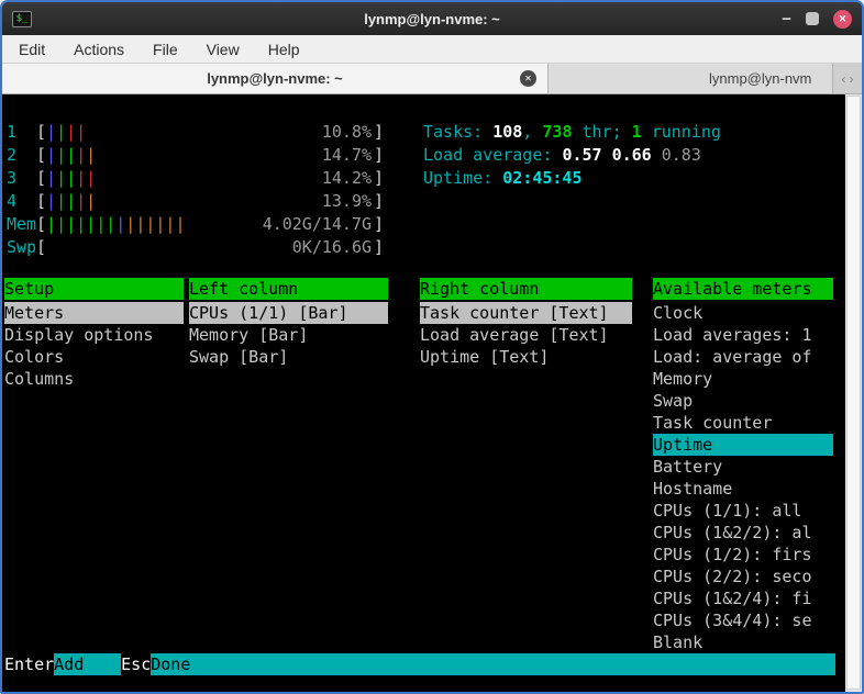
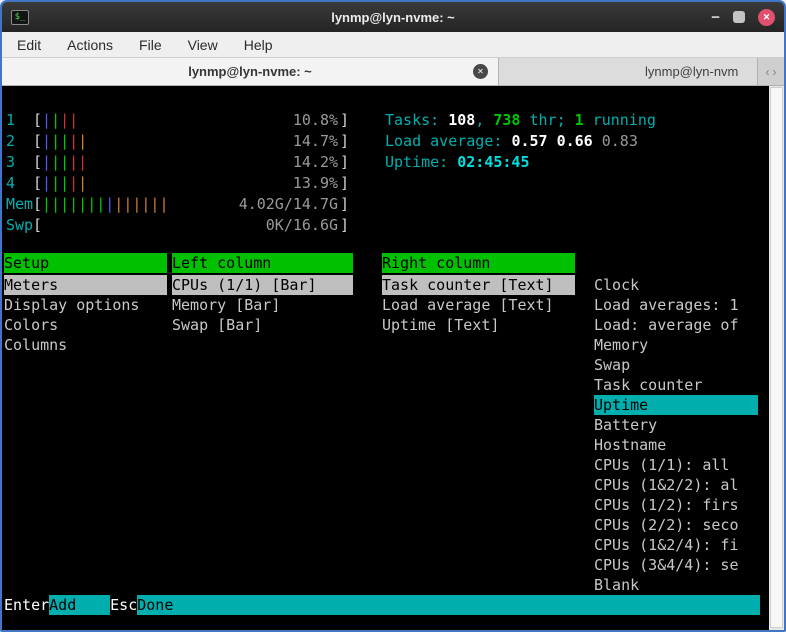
  $_
  lynmp@lyn-nvme: ~
  −
  ✕
  Edit
  Actions
  File
  View
  Help
  lynmp@lyn-nvme: ~
  ✕
  lynmp@lyn-nvm
  ‹
  ›
  1 [||||
  10.8%
  ]
  2 [|||||
  14.7%
  ]
  3 [|||||
  14.2%
  ]
  4 [|||||
  13.9%
  ]
  Mem[||||||||||||||
  4.02G/14.7G
  ]
  Swp[
  0K/16.6G
  ]
  Tasks: 108, 738 thr; 1 running
  Load average: 0.57 0.66 0.83
  Uptime: 02:45:45
  Setup
  Meters
  Display options
  Colors
  Columns
  Left column
  CPUs (1/1) [Bar]
  Memory [Bar]
  Swap [Bar]
  Right column
  Task counter [Text]
  Load average [Text]
  Uptime [Text]
- Available meters
  Clock
  Load averages: 1
  Load: average of
  Memory
  Swap
  Task counter
  Uptime
  Battery
  Hostname
  CPUs (1/1): all
  CPUs (1&2/2): al
  CPUs (1/2): firs
  CPUs (2/2): seco
  CPUs (1&2/4): fi
  CPUs (3&4/4): se
  Blank
  Enter
  Add
  Esc
  Done
